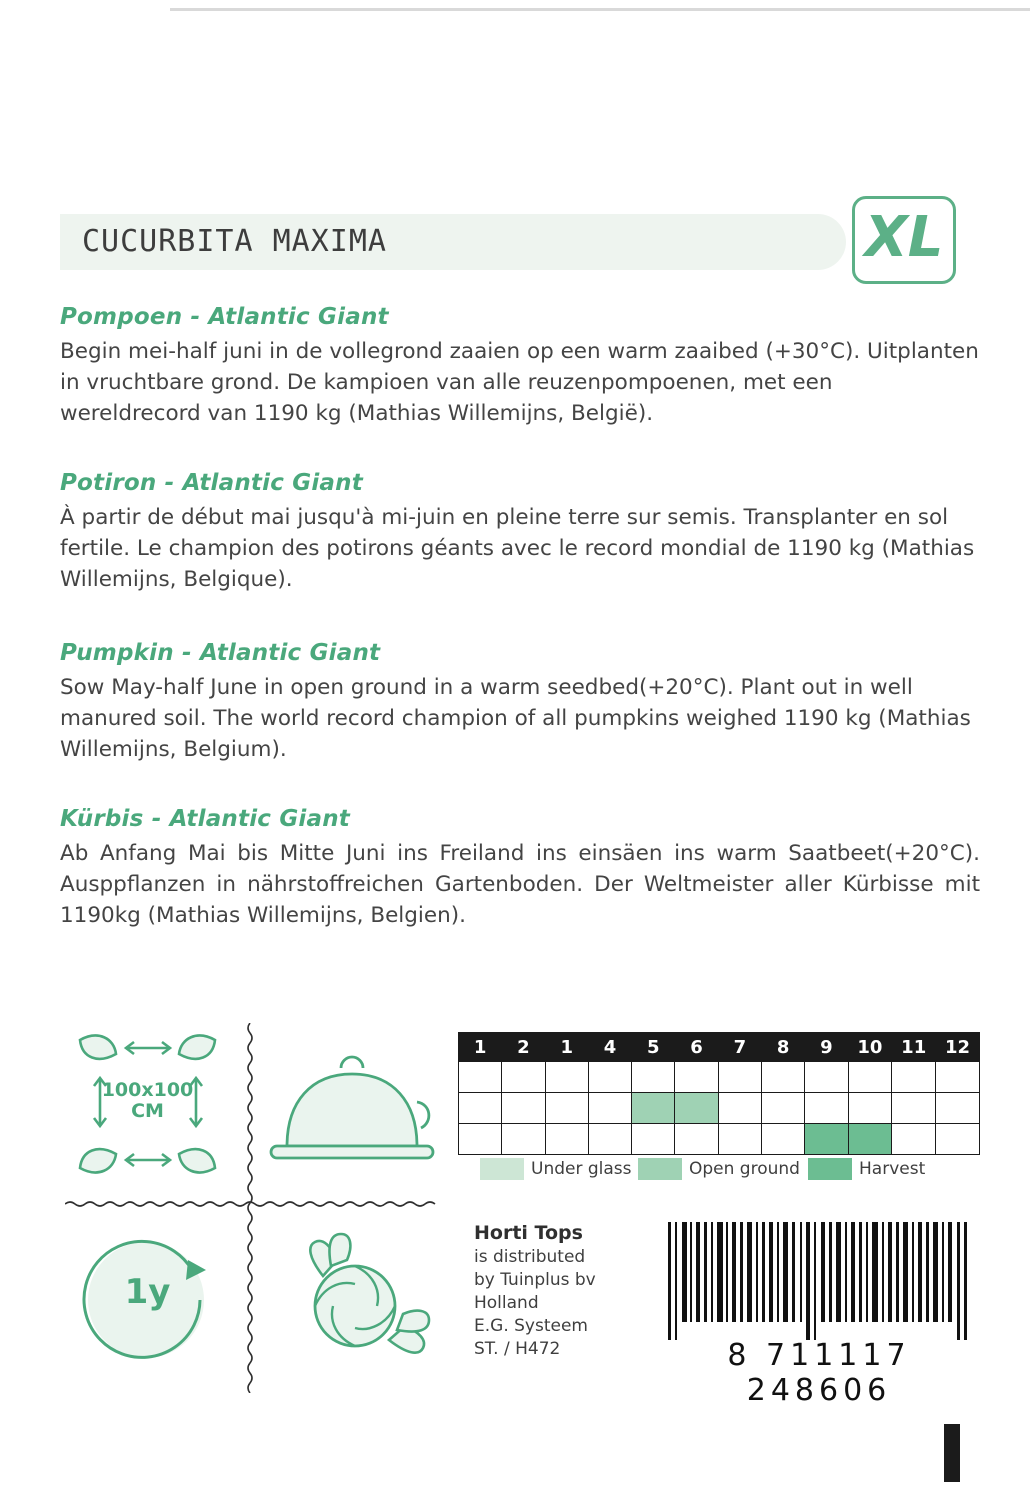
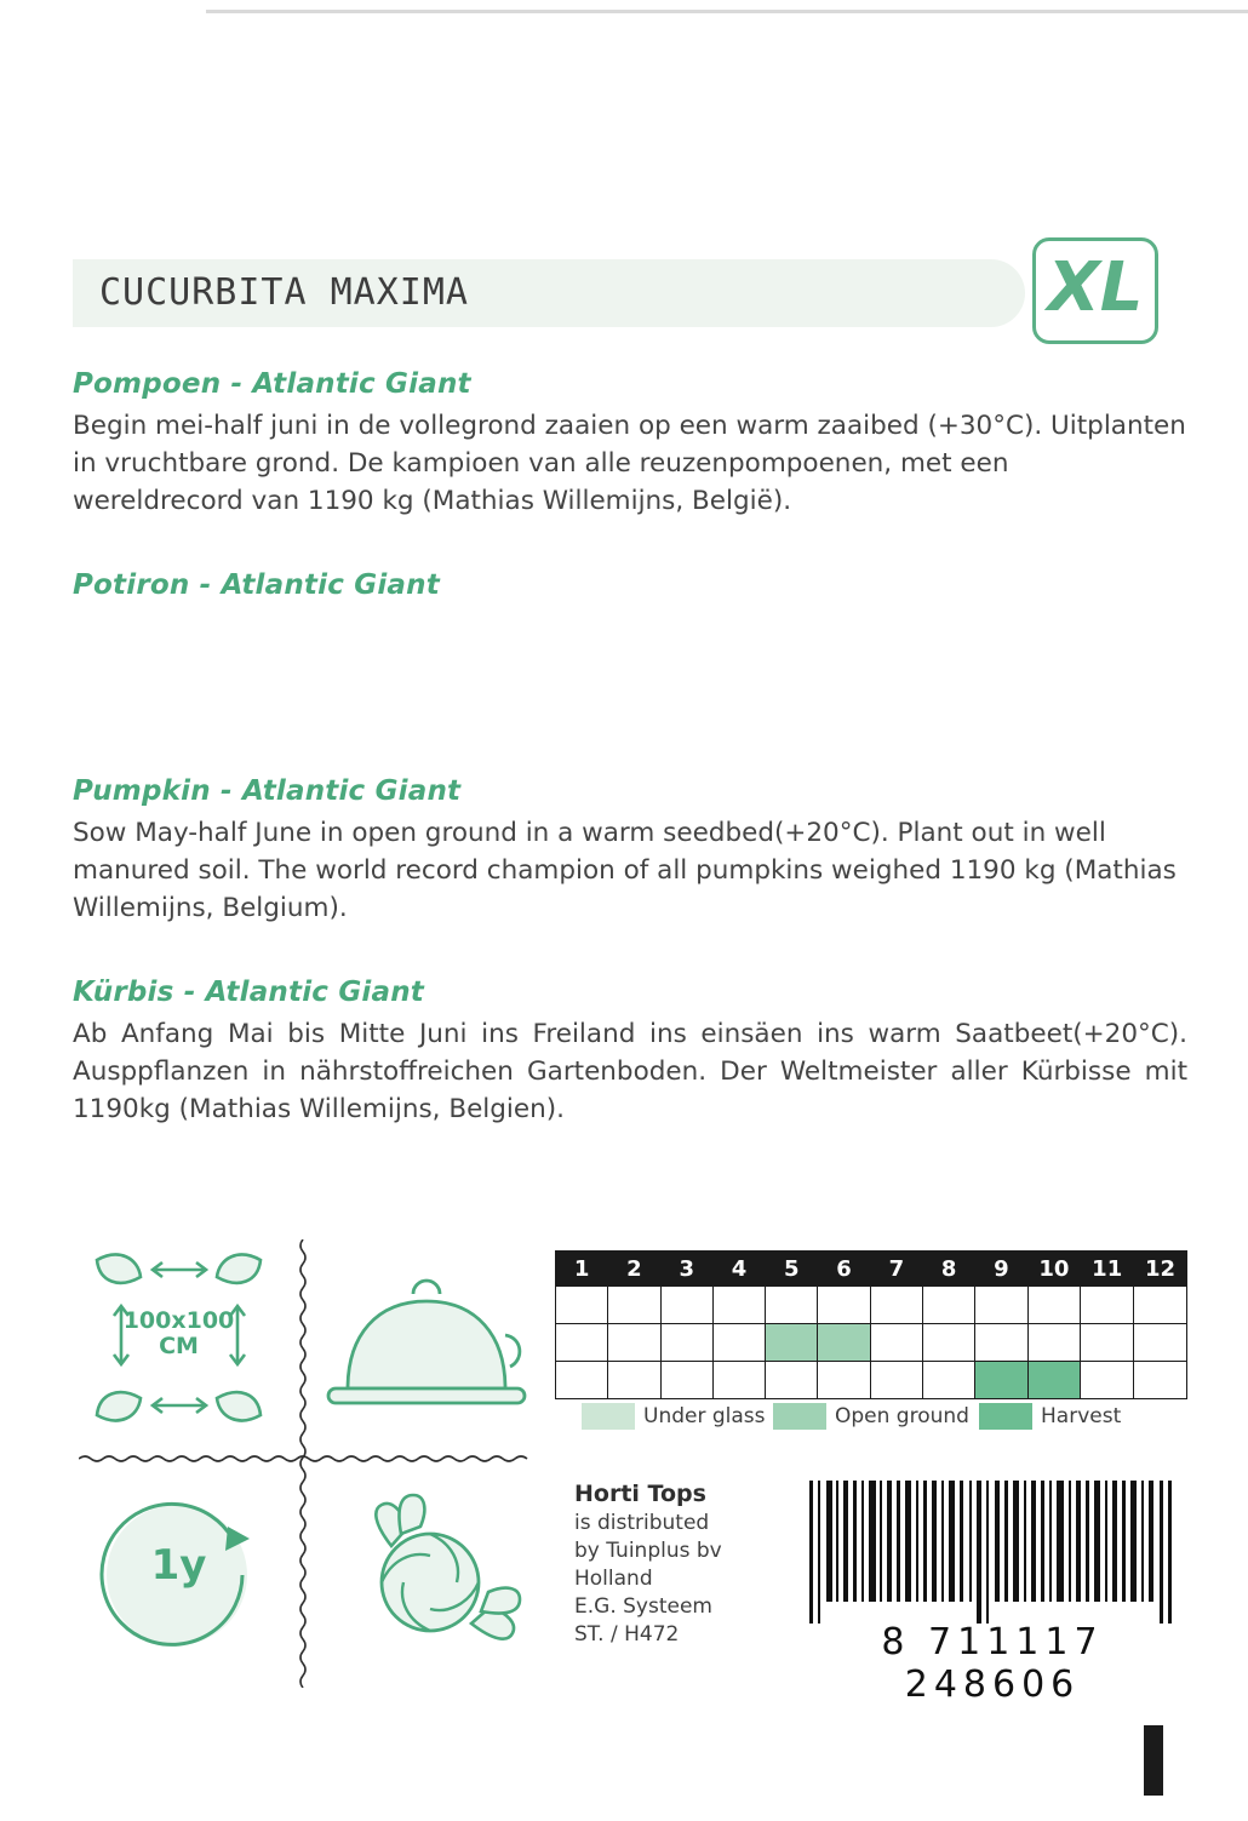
  CUCURBITA MAXIMA
  XL
  Pompoen - Atlantic Giant
  Begin mei-half juni in de vollegrond zaaien op een warm zaaibed (+30°C). Uitplanten in vruchtbare grond. De kampioen van alle reuzenpompoenen, met een wereldrecord van 1190 kg (Mathias Willemijns, België).
  Potiron - Atlantic Giant
- À partir de début mai jusqu'à mi-juin en pleine terre sur semis. Transplanter en sol fertile. Le champion des potirons géants avec le record mondial de 1190 kg (Mathias Willemijns, Belgique).
  Pumpkin - Atlantic Giant
  Sow May-half June in open ground in a warm seedbed(+20°C). Plant out in well manured soil. The world record champion of all pumpkins weighed 1190 kg (Mathias Willemijns, Belgium).
  Kürbis - Atlantic Giant
  Ab Anfang Mai bis Mitte Juni ins Freiland ins einsäen ins warm Saatbeet(+20°C). Ausppflanzen in nährstoffreichen Gartenboden. Der Weltmeister aller Kürbisse mit 1190kg (Mathias Willemijns, Belgien).
  100x100
  CM
  1y
- 1	2	1	4	5	6	7	8	9	10	11	12
+ 1	2	3	4	5	6	7	8	9	10	11	12
  Under glass
  Open ground
  Harvest
  Horti Tops
  is distributed
  by Tuinplus bv
  Holland
  E.G. Systeem
  ST. / H472
  8 711117 248606
